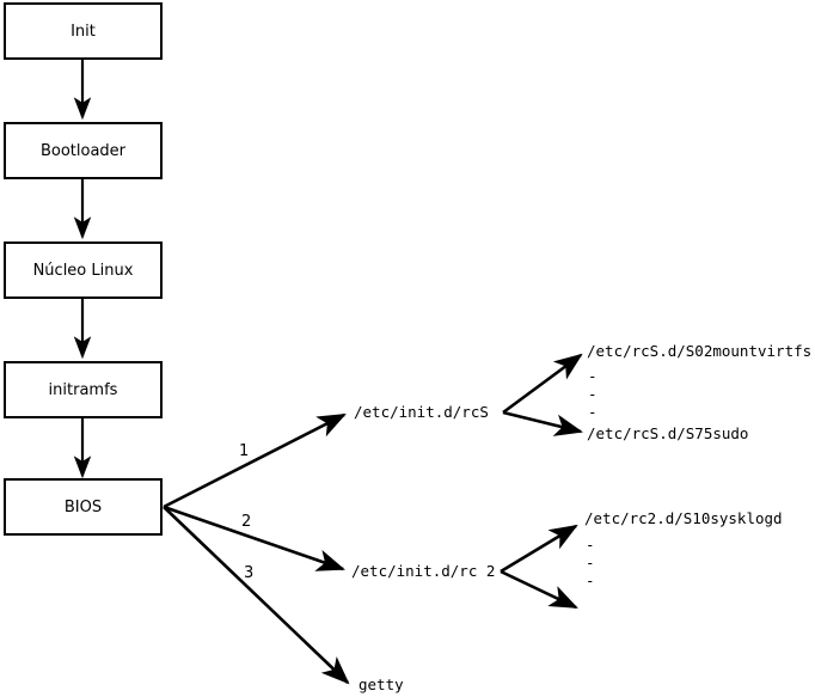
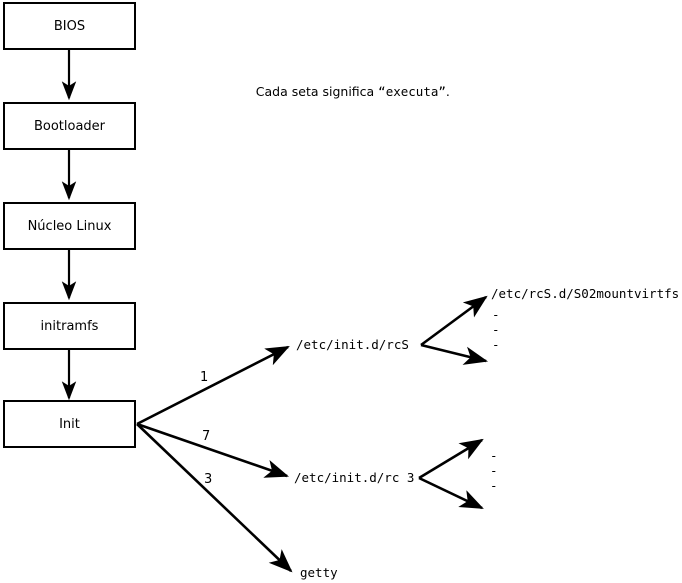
- Init
+ BIOS
  Bootloader
  Núcleo Linux
  initramfs
- BIOS
+ Init
+ Cada seta significa “executa”.
  1
- 2
+ 7
  3
  /etc/init.d/rcS
- /etc/init.d/rc 2
+ /etc/init.d/rc 3
  getty
  /etc/rcS.d/S02mountvirtfs
  -
  -
  -
- /etc/rcS.d/S75sudo
- /etc/rc2.d/S10sysklogd
  -
  -
  -
